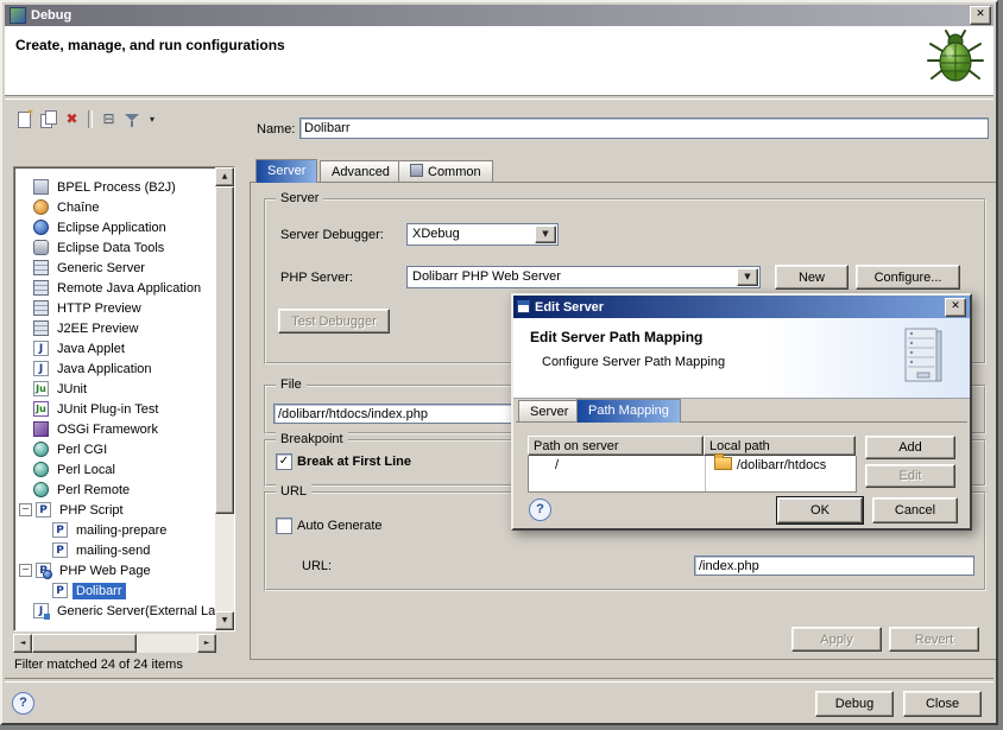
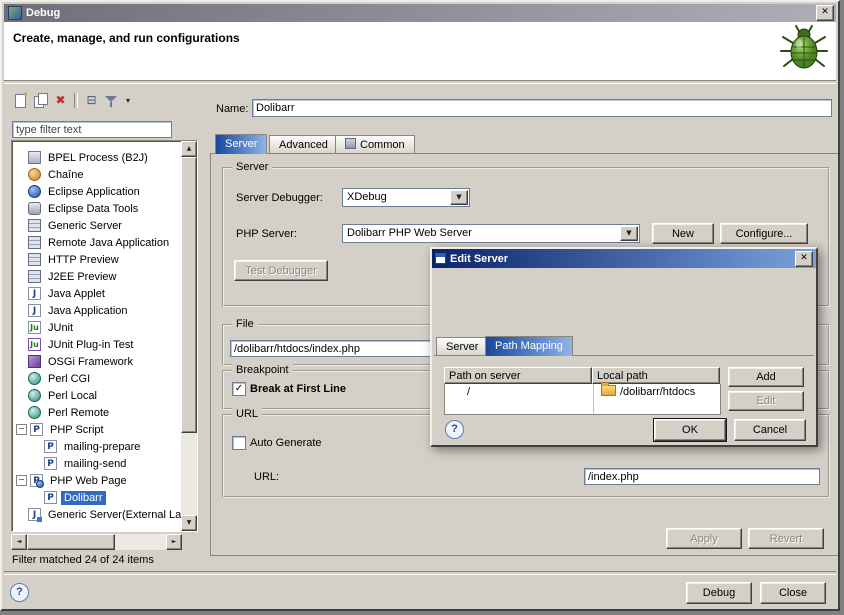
  Debug
  ✕
  Create, manage, and run configurations
+ type filter text
  BPEL Process (B2J)
  Chaîne
  Eclipse Application
  Eclipse Data Tools
  Generic Server
  Remote Java Application
  HTTP Preview
  J2EE Preview
  Java Applet
  Java Application
  JUnit
  JUnit Plug-in Test
  OSGi Framework
  Perl CGI
  Perl Local
  Perl Remote
  PHP Script
  mailing-prepare
  mailing-send
  PHP Web Page
  Dolibarr
  Generic Server(External La
  Filter matched 24 of 24 items
  Name:
  Dolibarr
  Server
  Advanced
  Common
  Server
  Server Debugger:
  XDebug
  PHP Server:
  Dolibarr PHP Web Server
  New
  Configure...
  Test Debugger
  File
  /dolibarr/htdocs/index.php
  Breakpoint
  Break at First Line
  URL
  Auto Generate
  URL:
  /index.php
  Apply
  Revert
  Edit Server
  ✕
- Edit Server Path Mapping
- Configure Server Path Mapping
  Server
  Path Mapping
  Path on server Local path
  /
  /dolibarr/htdocs
  Add
  Edit
  ?
  OK
  Cancel
  ?
  Debug
  Close
